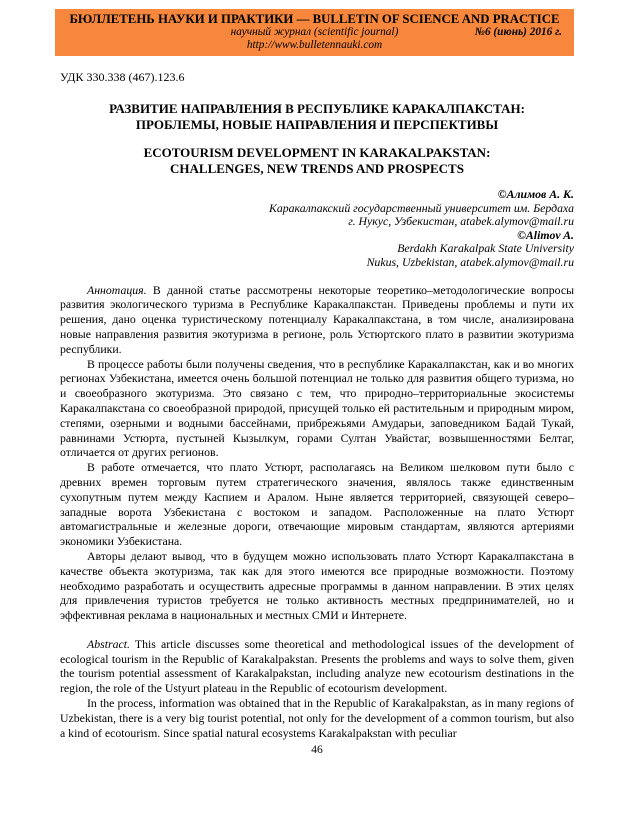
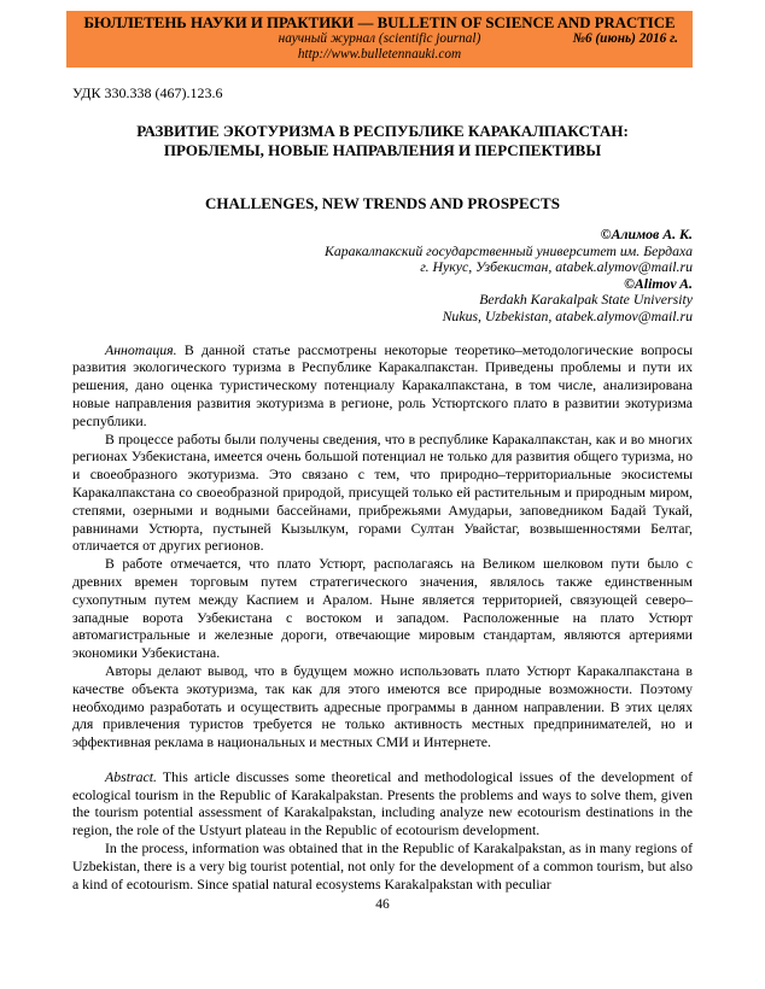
  БЮЛЛЕТЕНЬ НАУКИ И ПРАКТИКИ — BULLETIN OF SCIENCE AND PRACTICE
  научный журнал (scientific journal)
  №6 (июнь) 2016 г.
  http://www.bulletennauki.com
  УДК 330.338 (467).123.6
- РАЗВИТИЕ НАПРАВЛЕНИЯ В РЕСПУБЛИКЕ КАРАКАЛПАКСТАН:
+ РАЗВИТИЕ ЭКОТУРИЗМА В РЕСПУБЛИКЕ КАРАКАЛПАКСТАН:
  ПРОБЛЕМЫ, НОВЫЕ НАПРАВЛЕНИЯ И ПЕРСПЕКТИВЫ
- ECOTOURISM DEVELOPMENT IN KARAKALPAKSTAN:
  CHALLENGES, NEW TRENDS AND PROSPECTS
  ©Алимов А. К.
  Каракалпакский государственный университет им. Бердаха
  г. Нукус, Узбекистан, atabek.alymov@mail.ru
  ©Alimov A.
  Berdakh Karakalpak State University
  Nukus, Uzbekistan, atabek.alymov@mail.ru
  Аннотация. В данной статье рассмотрены некоторые теоретико–методологические вопросы развития экологического туризма в Республике Каракалпакстан. Приведены проблемы и пути их решения, дано оценка туристическому потенциалу Каракалпакстана, в том числе, анализирована новые направления развития экотуризма в регионе, роль Устюртского плато в развитии экотуризма республики.
  В процессе работы были получены сведения, что в республике Каракалпакстан, как и во многих регионах Узбекистана, имеется очень большой потенциал не только для развития общего туризма, но и своеобразного экотуризма. Это связано с тем, что природно–территориальные экосистемы Каракалпакстана со своеобразной природой, присущей только ей растительным и природным миром, степями, озерными и водными бассейнами, прибрежьями Амударьи, заповедником Бадай Тукай, равнинами Устюрта, пустыней Кызылкум, горами Султан Увайстаг, возвышенностями Белтаг, отличается от других регионов.
  В работе отмечается, что плато Устюрт, располагаясь на Великом шелковом пути было с древних времен торговым путем стратегического значения, являлось также единственным сухопутным путем между Каспием и Аралом. Ныне является территорией, связующей северо–западные ворота Узбекистана с востоком и западом. Расположенные на плато Устюрт автомагистральные и железные дороги, отвечающие мировым стандартам, являются артериями экономики Узбекистана.
  Авторы делают вывод, что в будущем можно использовать плато Устюрт Каракалпакстана в качестве объекта экотуризма, так как для этого имеются все природные возможности. Поэтому необходимо разработать и осуществить адресные программы в данном направлении. В этих целях для привлечения туристов требуется не только активность местных предпринимателей, но и эффективная реклама в национальных и местных СМИ и Интернете.
  Abstract. This article discusses some theoretical and methodological issues of the development of ecological tourism in the Republic of Karakalpakstan. Presents the problems and ways to solve them, given the tourism potential assessment of Karakalpakstan, including analyze new ecotourism destinations in the region, the role of the Ustyurt plateau in the Republic of ecotourism development.
  In the process, information was obtained that in the Republic of Karakalpakstan, as in many regions of Uzbekistan, there is a very big tourist potential, not only for the development of a common tourism, but also a kind of ecotourism. Since spatial natural ecosystems Karakalpakstan with peculiar
  46
